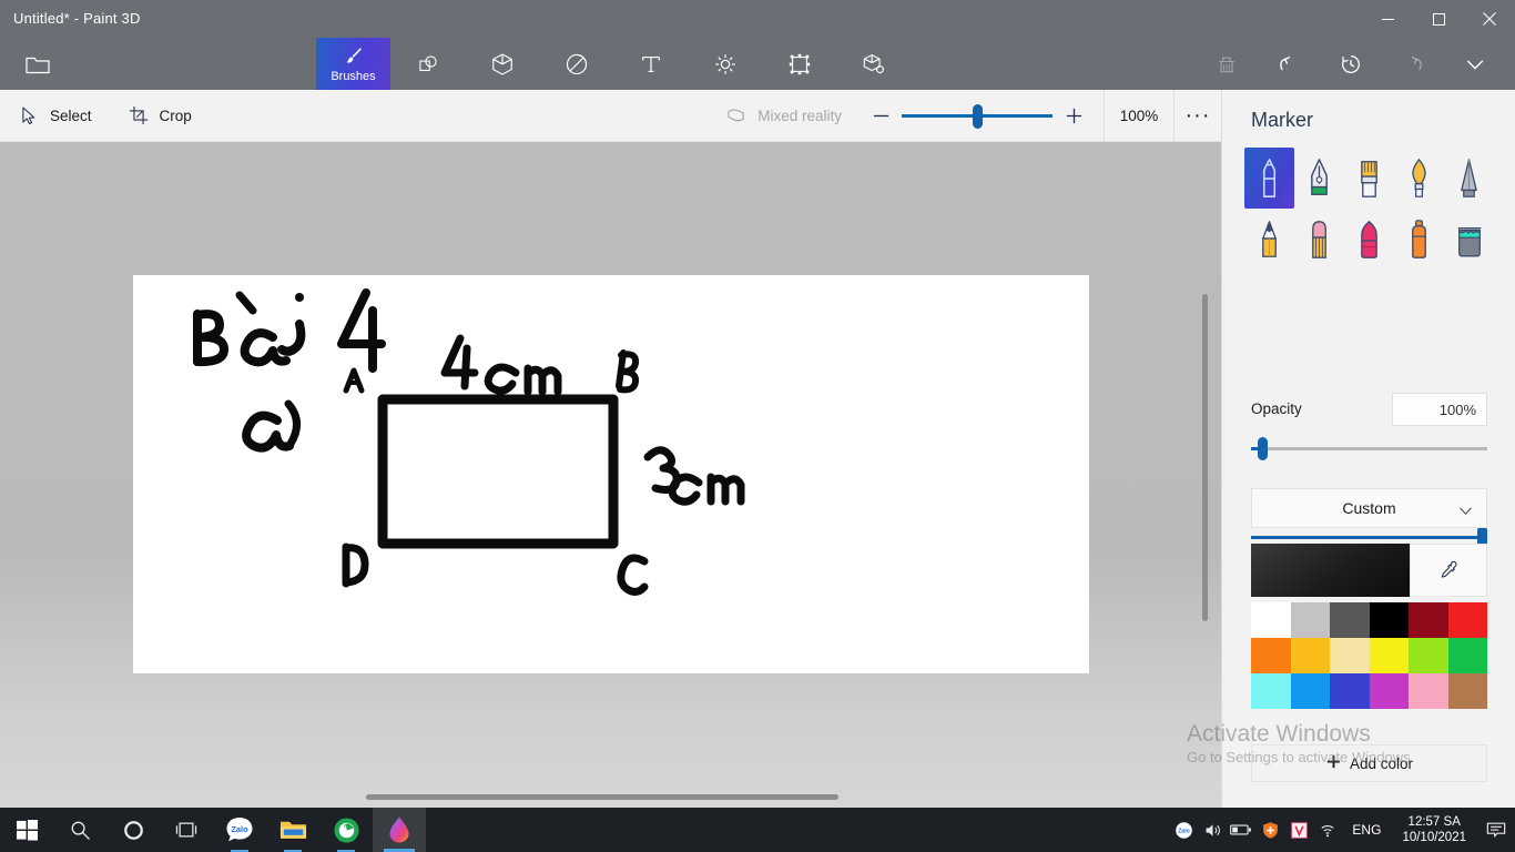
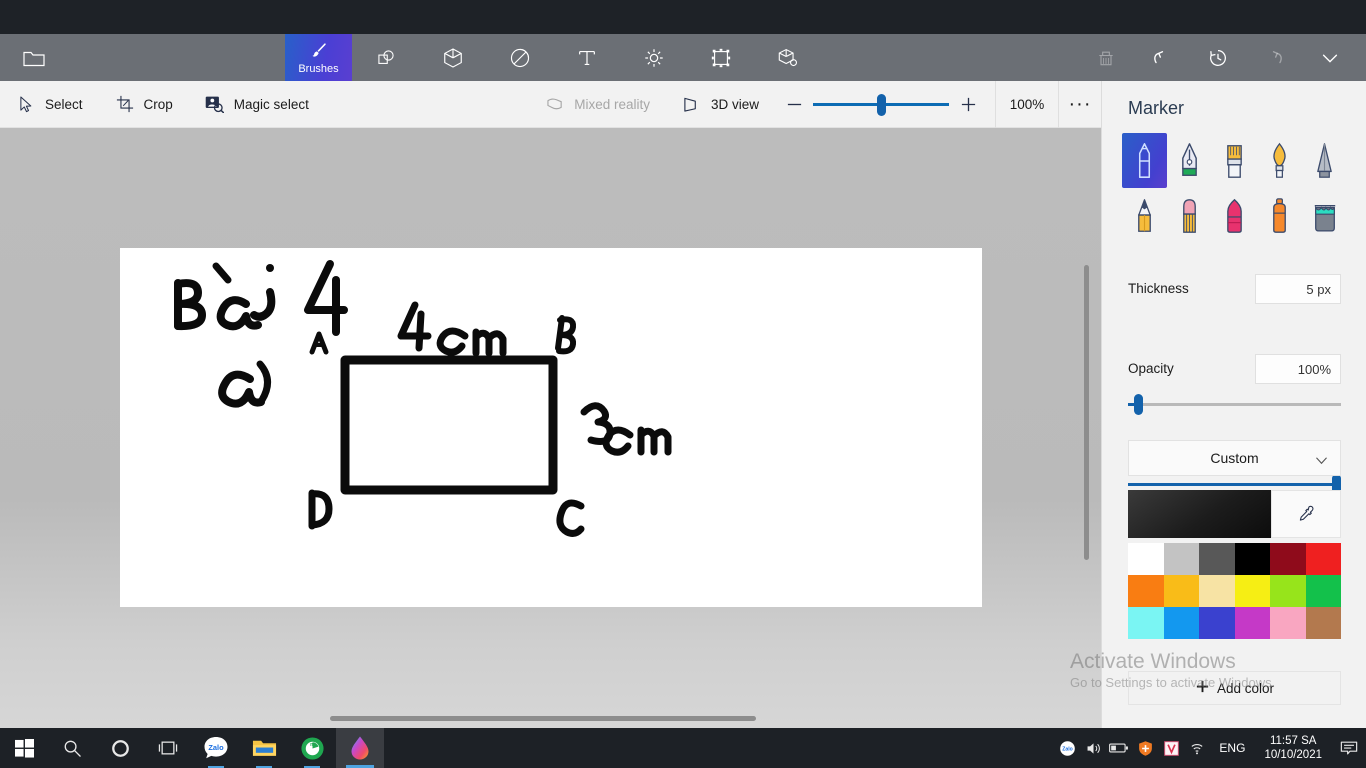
- Untitled* - Paint 3D
  Brushes
  Select
  Crop
+ Magic select
  Mixed reality
+ 3D view
  100%
  ···
  Marker
+ Thickness
+ 5 px
  Opacity
  100%
  Custom
  Add color
  Activate Windows
  Go to Settings to activate Windows.
  Zalo
  ENG
- 12:57 SA
+ 11:57 SA
  10/10/2021
